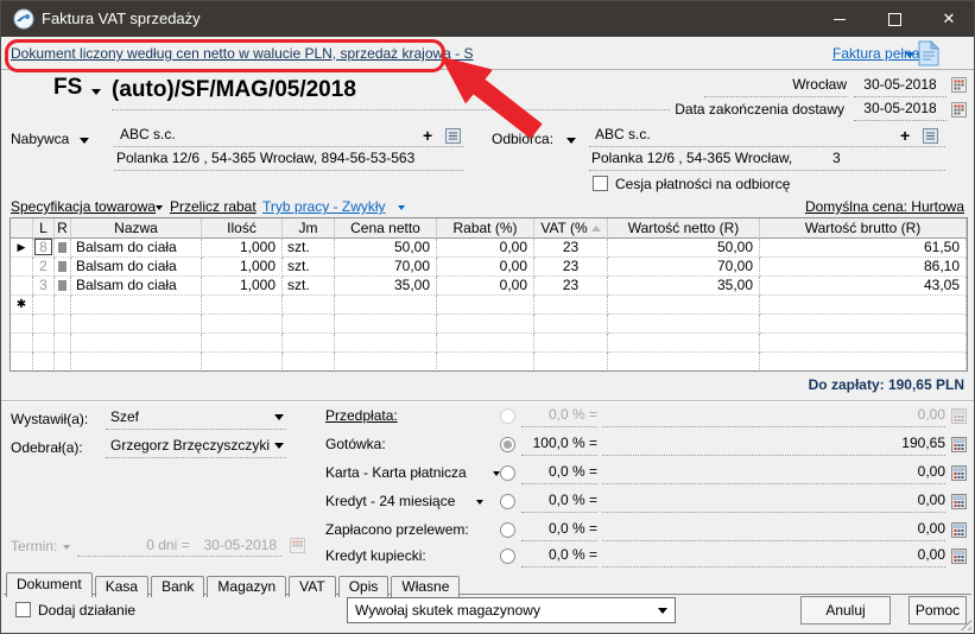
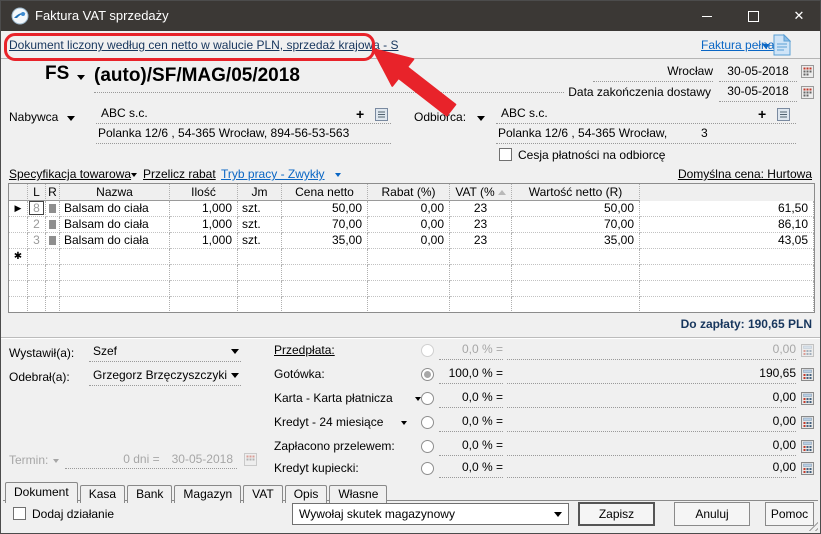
  Faktura VAT sprzedaży
  ✕
  Dokument liczony według cen netto w walucie PLN, sprzedaż krajowa - S
  Faktura pełna
  FS
  (auto)/SF/MAG/05/2018
  Wrocław
  30-05-2018
  Data zakończenia dostawy
  30-05-2018
  Nabywca
  ABC s.c.
  +
  Polanka 12/6 , 54-365 Wrocław, 894-56-53-563
  Odbiorca:
  ABC s.c.
  +
  Polanka 12/6 , 54-365 Wrocław,
  3
  Cesja płatności na odbiorcę
  Specyfikacja towarowa
  Przelicz rabat
  Tryb pracy - Zwykły
  Domyślna cena: Hurtowa
  L
  R
  Nazwa
  Ilość
  Jm
  Cena netto
  Rabat (%)
  VAT (%
  Wartość netto (R)
- Wartość brutto (R)
  ▶
  8
  Balsam do ciała
  1,000
  szt.
  50,00
  0,00
  23
  50,00
  61,50
  2
  Balsam do ciała
  1,000
  szt.
  70,00
  0,00
  23
  70,00
  86,10
  3
  Balsam do ciała
  1,000
  szt.
  35,00
  0,00
  23
  35,00
  43,05
  ✱
  Do zapłaty: 190,65 PLN
  Wystawił(a):
  Szef
  Odebrał(a):
  Grzegorz Brzęczyszczyki
  Przedpłata:
  0,0 % =
  0,00
  Gotówka:
  100,0 % =
  190,65
  Karta - Karta płatnicza
  0,0 % =
  0,00
  Kredyt - 24 miesiące
  0,0 % =
  0,00
  Zapłacono przelewem:
  0,0 % =
  0,00
  Kredyt kupiecki:
  0,0 % =
  0,00
  Termin:
  0 dni =
  30-05-2018
  Dokument
  Kasa
  Bank
  Magazyn
  VAT
  Opis
  Własne
  Dodaj działanie
  Wywołaj skutek magazynowy
+ Zapisz
  Anuluj
  Pomoc
